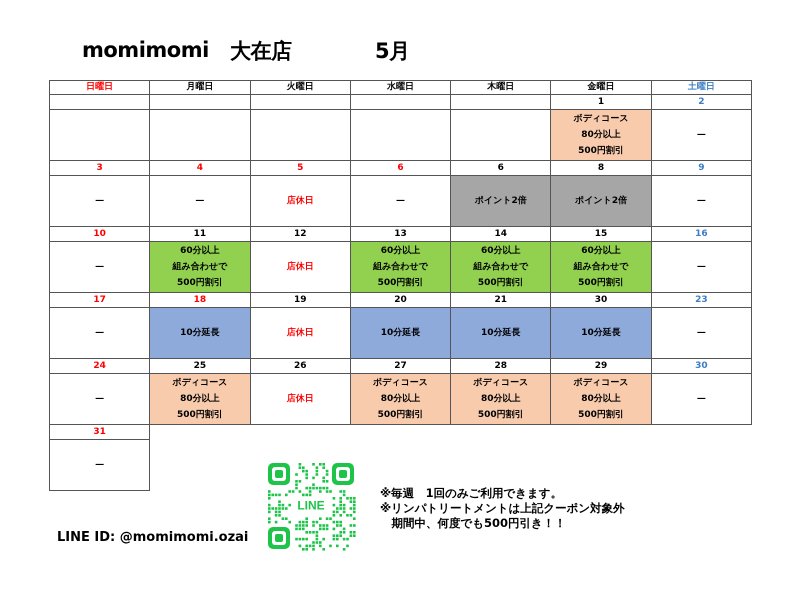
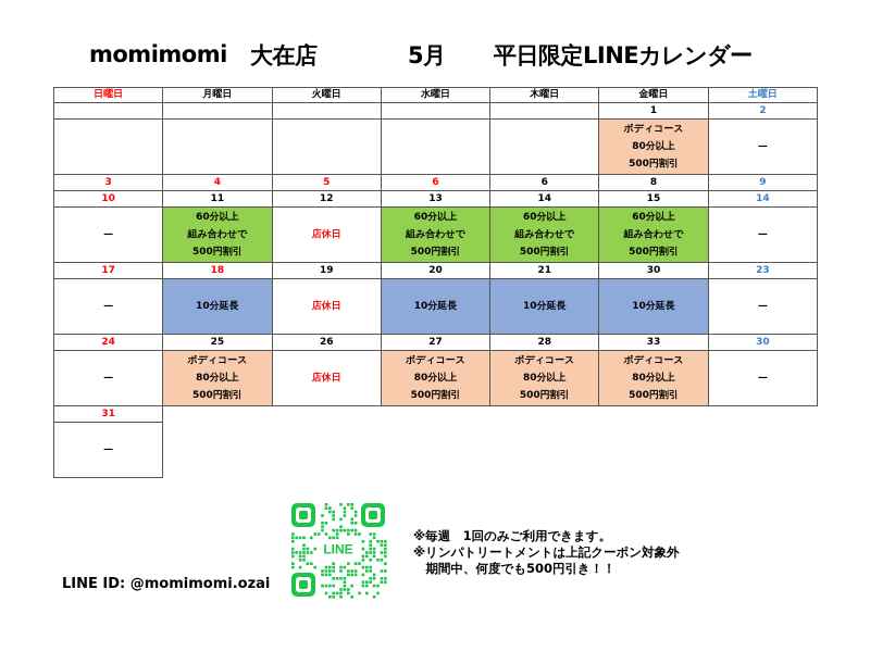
  momimomi
  大在店
  5月
+ 平日限定LINEカレンダー
  日曜日	月曜日	火曜日	水曜日	木曜日	金曜日	土曜日
  					1	2
  					ボディコース80分以上500円割引	—
  3	4	5	6	6	8	9
- —	—	店休日	—	ポイント2倍	ポイント2倍	—
- 10	11	12	13	14	15	16
+ 10	11	12	13	14	15	14
  —	60分以上組み合わせで500円割引	店休日	60分以上組み合わせで500円割引	60分以上組み合わせで500円割引	60分以上組み合わせで500円割引	—
  17	18	19	20	21	30	23
  —	10分延長	店休日	10分延長	10分延長	10分延長	—
- 24	25	26	27	28	29	30
+ 24	25	26	27	28	33	30
  —	ボディコース80分以上500円割引	店休日	ボディコース80分以上500円割引	ボディコース80分以上500円割引	ボディコース80分以上500円割引	—
  31
  —
  LINE ID: @momimomi.ozai
  LINE
  ※毎週 1回のみご利用できます。
  ※リンパトリートメントは上記クーポン対象外
  期間中、何度でも500円引き！！
